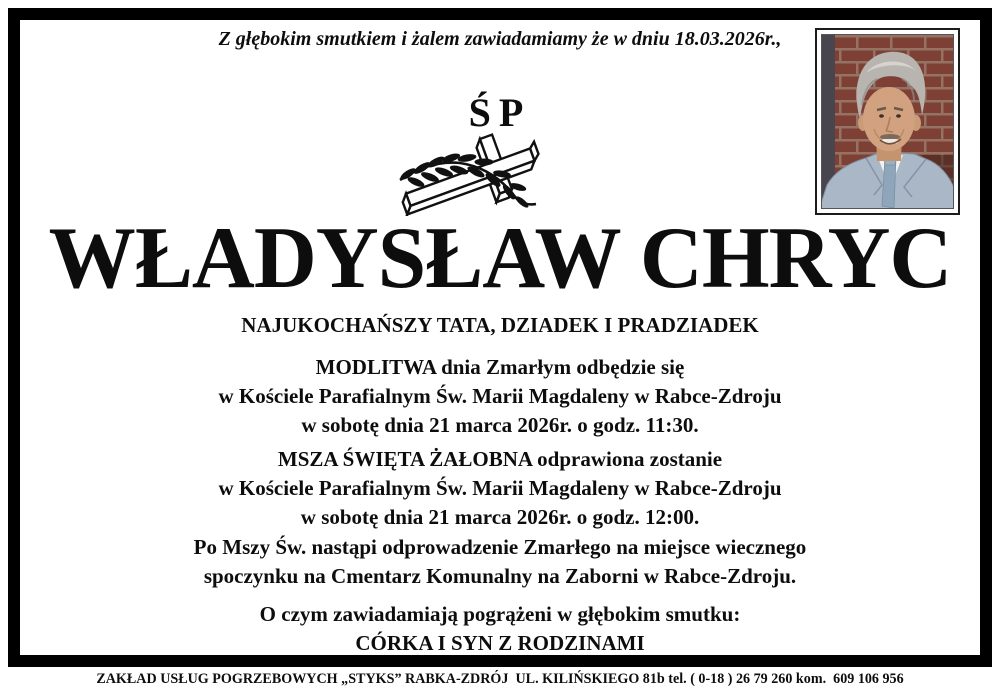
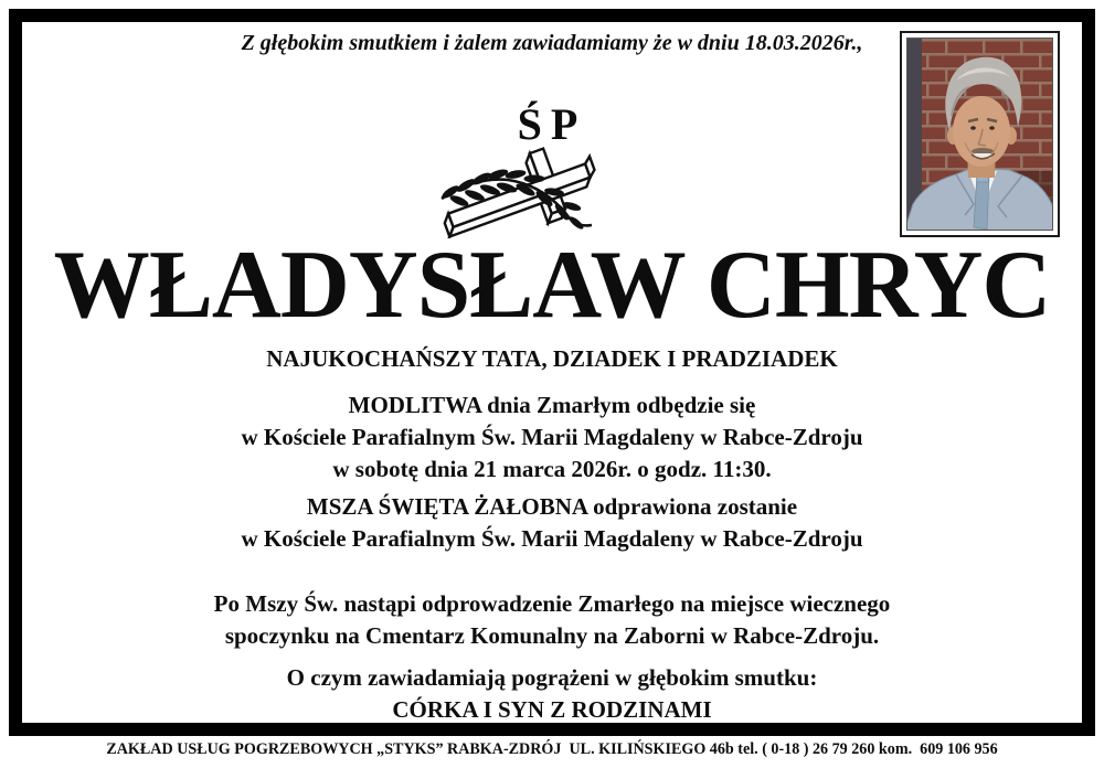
  Z głębokim smutkiem i żalem zawiadamiamy że w dniu 18.03.2026r.,
  ŚP
  WŁADYSŁAW CHRYC
  NAJUKOCHAŃSZY TATA, DZIADEK I PRADZIADEK
  MODLITWA dnia Zmarłym odbędzie się
  w Kościele Parafialnym Św. Marii Magdaleny w Rabce-Zdroju
  w sobotę dnia 21 marca 2026r. o godz. 11:30.
  MSZA ŚWIĘTA ŻAŁOBNA odprawiona zostanie
  w Kościele Parafialnym Św. Marii Magdaleny w Rabce-Zdroju
- w sobotę dnia 21 marca 2026r. o godz. 12:00.
  Po Mszy Św. nastąpi odprowadzenie Zmarłego na miejsce wiecznego
  spoczynku na Cmentarz Komunalny na Zaborni w Rabce-Zdroju.
  O czym zawiadamiają pogrążeni w głębokim smutku:
  CÓRKA I SYN Z RODZINAMI
- ZAKŁAD USŁUG POGRZEBOWYCH „STYKS” RABKA-ZDRÓJ UL. KILIŃSKIEGO 81b tel. ( 0-18 ) 26 79 260 kom. 609 106 956
+ ZAKŁAD USŁUG POGRZEBOWYCH „STYKS” RABKA-ZDRÓJ UL. KILIŃSKIEGO 46b tel. ( 0-18 ) 26 79 260 kom. 609 106 956
